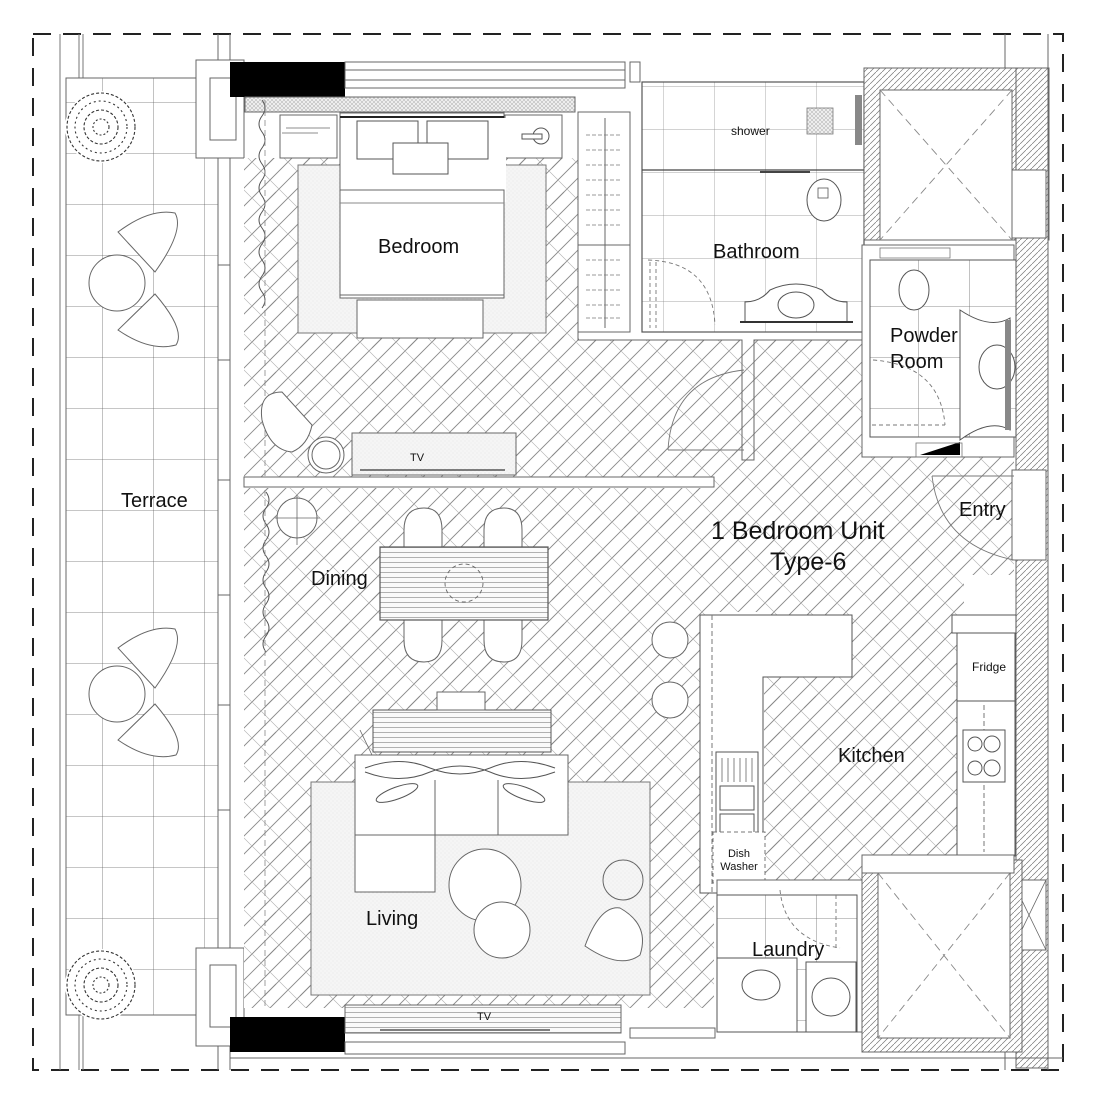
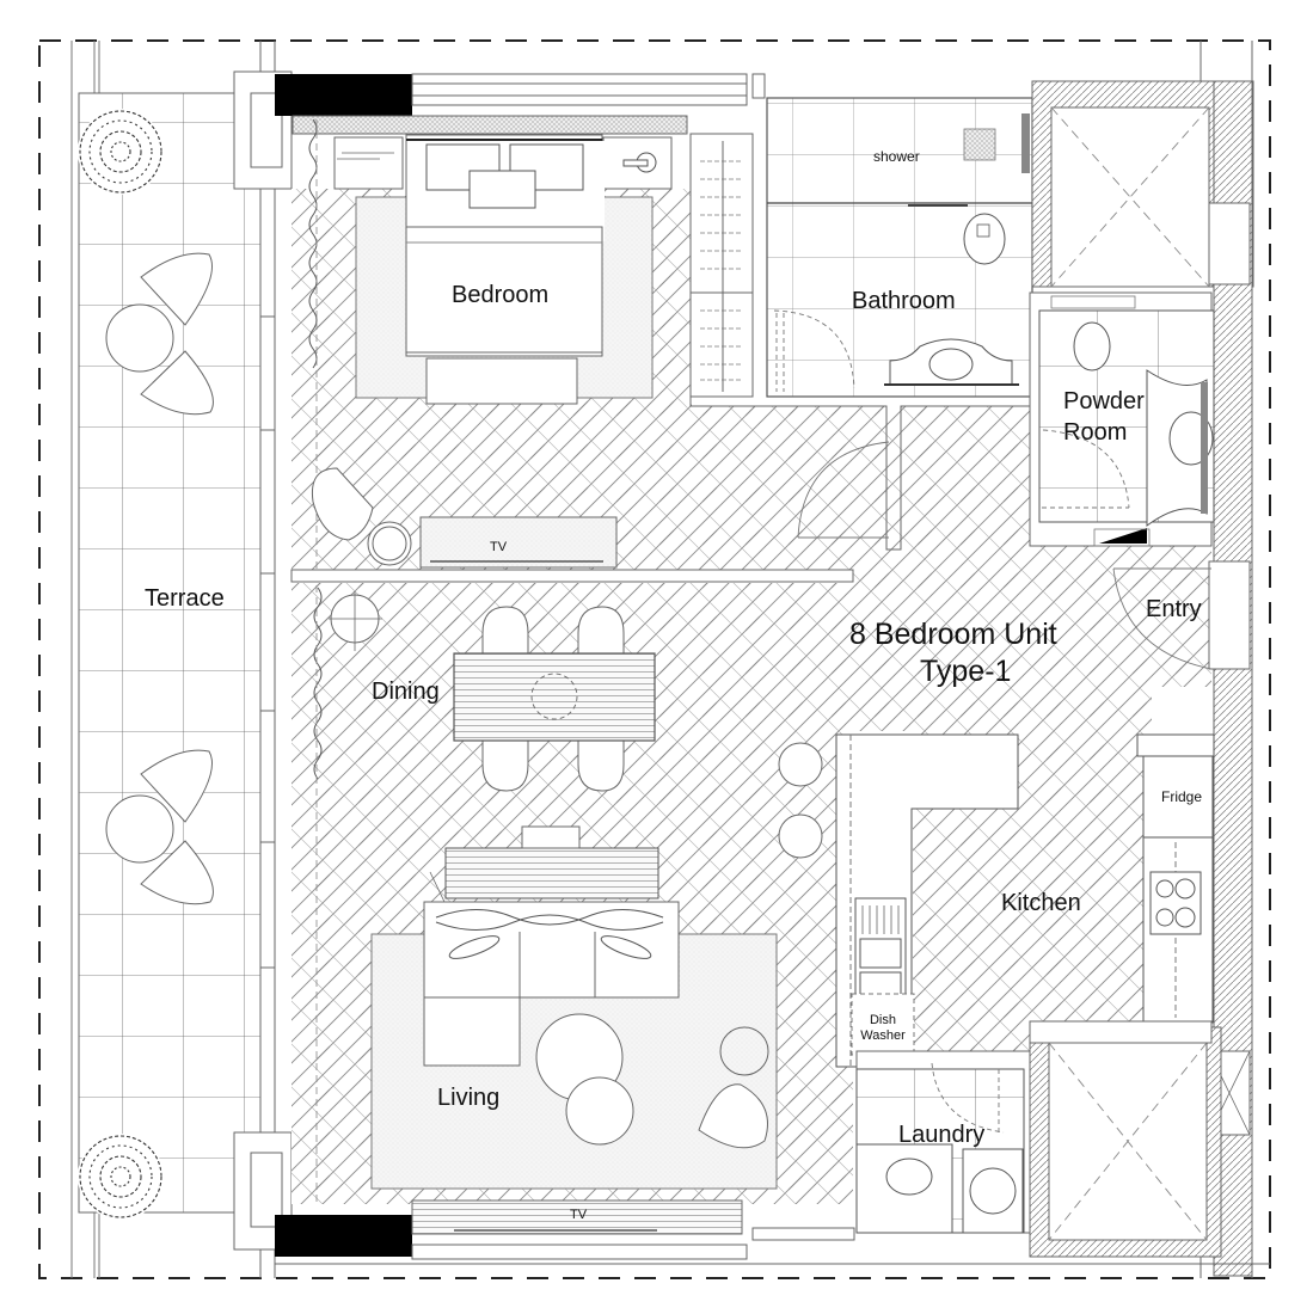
  Terrace
  Bedroom
  TV
  Bathroom
  shower
  Powder
  Room
  Entry
- 1 Bedroom Unit
+ 8 Bedroom Unit
- Type-6
+ Type-1
  Dining
  Kitchen
  Fridge
  Dish
  Washer
  Living
  Laundry
  TV
